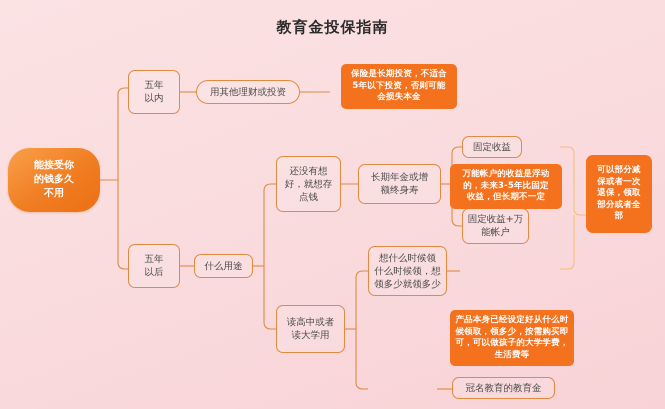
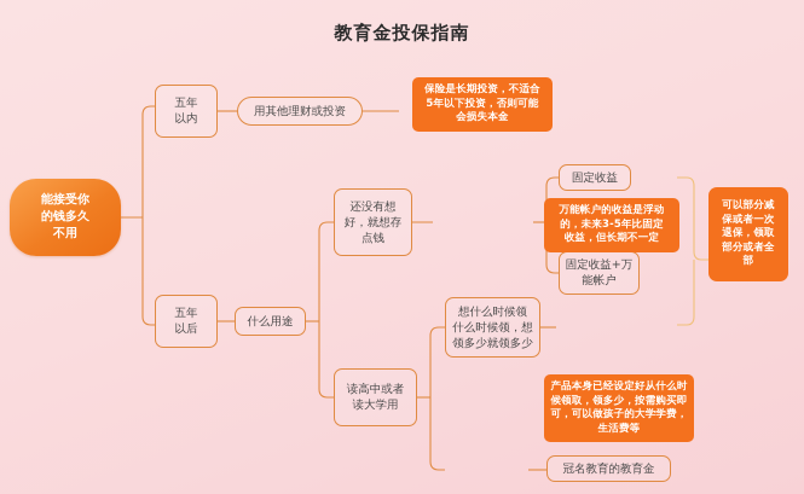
  教育金投保指南
  能接受你
  的钱多久
  不用
  五年
  以内
  五年
  以后
  用其他理财或投资
  什么用途
  还没有想
  好，就想存
  点钱
- 长期年金或增
- 额终身寿
  固定收益
  固定收益+万
  能帐户
  读高中或者
  读大学用
  想什么时候领
  什么时候领，想
  领多少就领多少
  冠名教育的教育金
  保险是长期投资，不适合
  5年以下投资，否则可能
  会损失本金
  万能帐户的收益是浮动
  的，未来3-5年比固定
  收益，但长期不一定
  可以部分减
  保或者一次
  退保，领取
  部分或者全
  部
  产品本身已经设定好从什么时
  候领取，领多少，按需购买即
  可，可以做孩子的大学学费，
  生活费等
